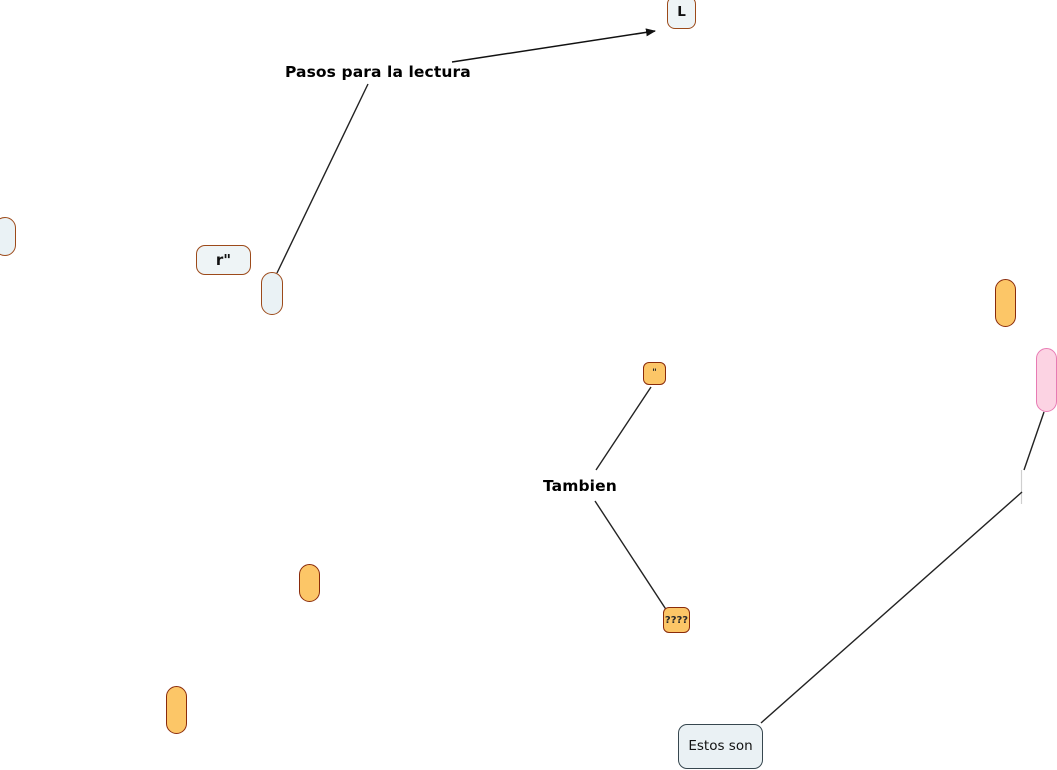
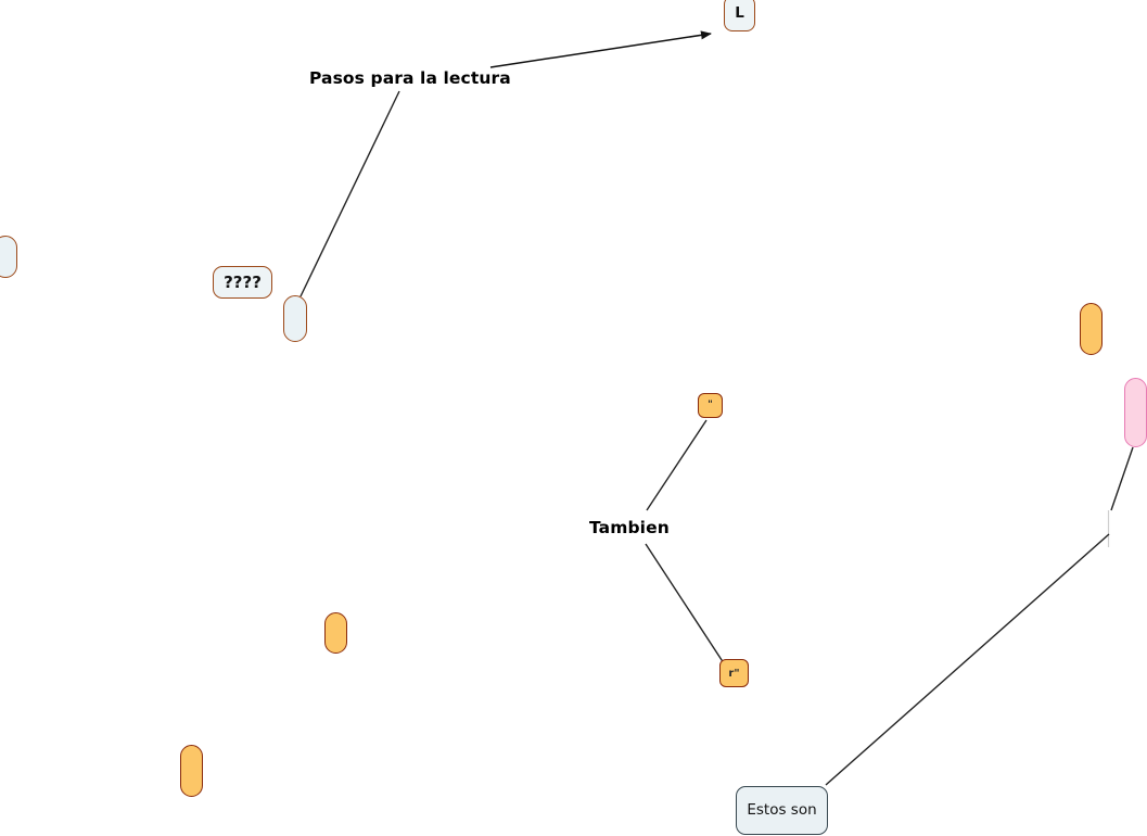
  Pasos para la lectura
  Tambien
  L
- r"
+ ????
  "
- ????
+ r"
  Estos son
